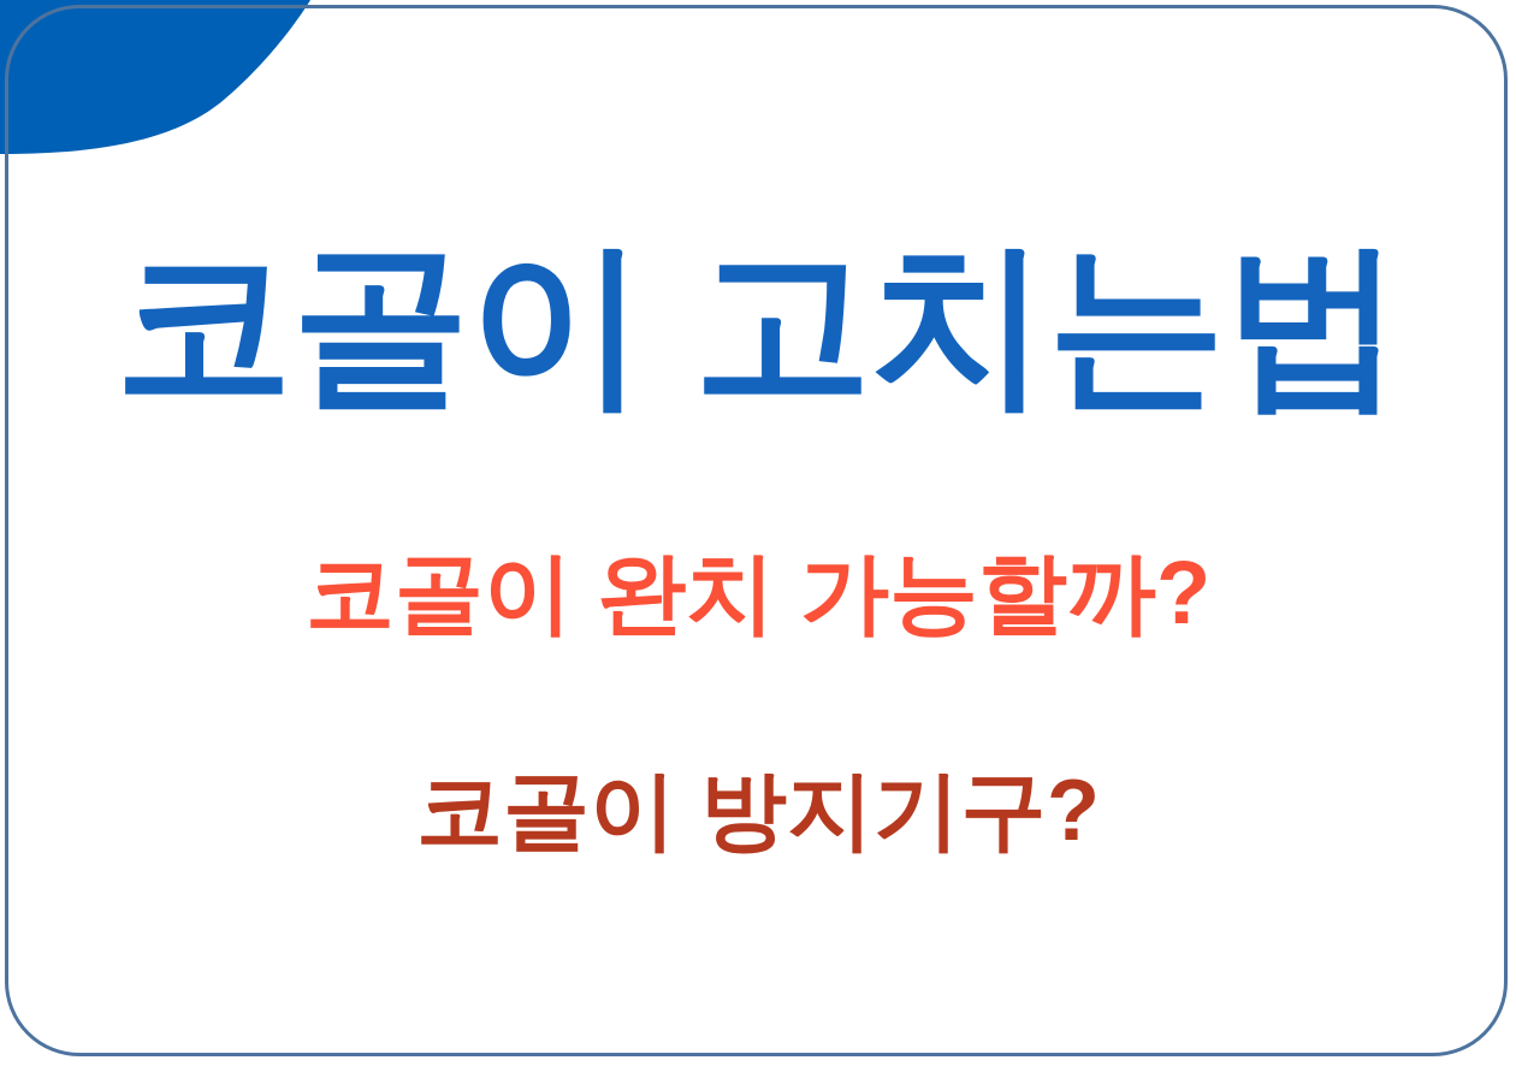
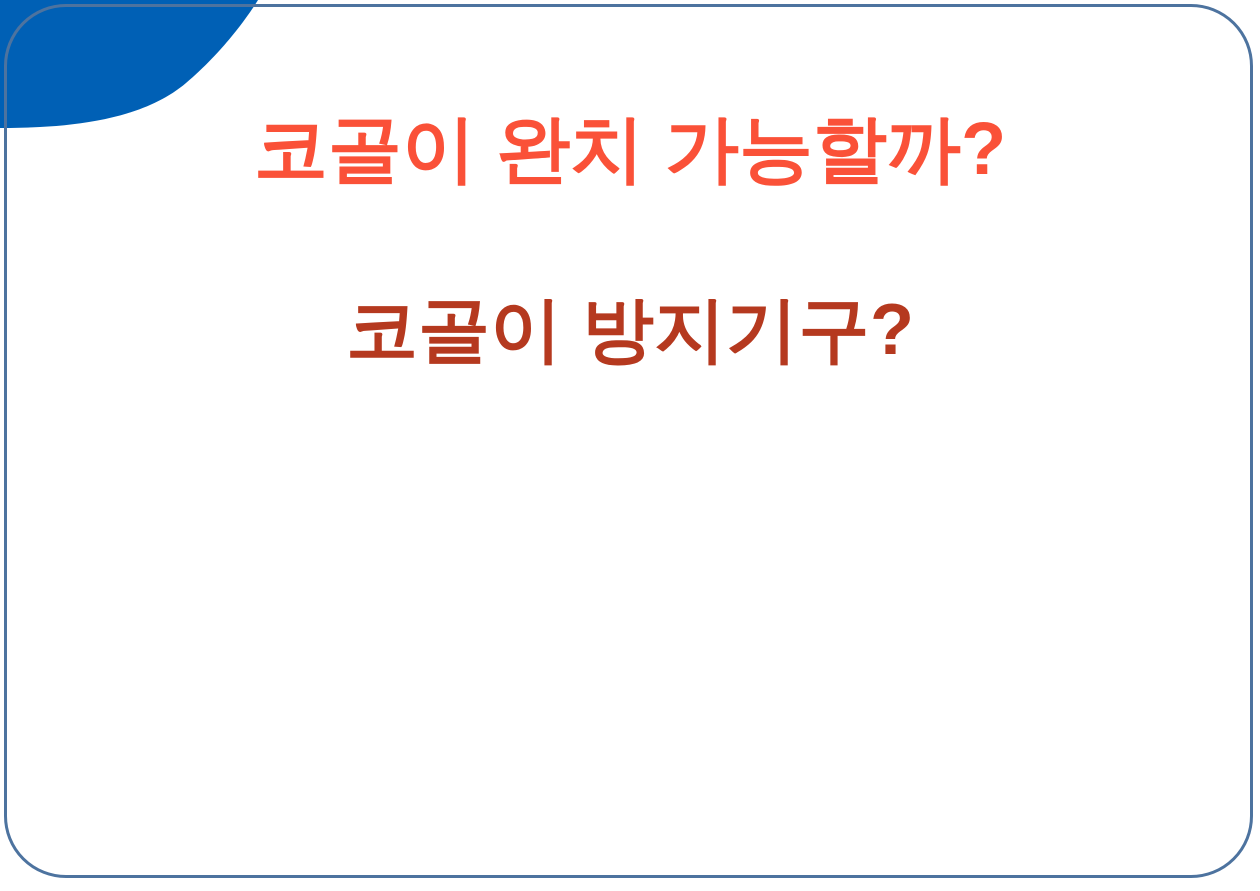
- 코골이 고치는법
  코골이 완치 가능할까?
  코골이 방지기구?
